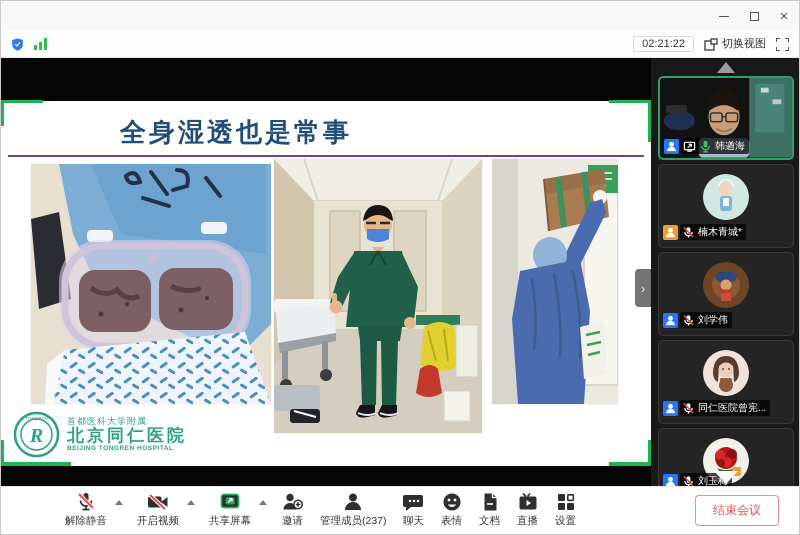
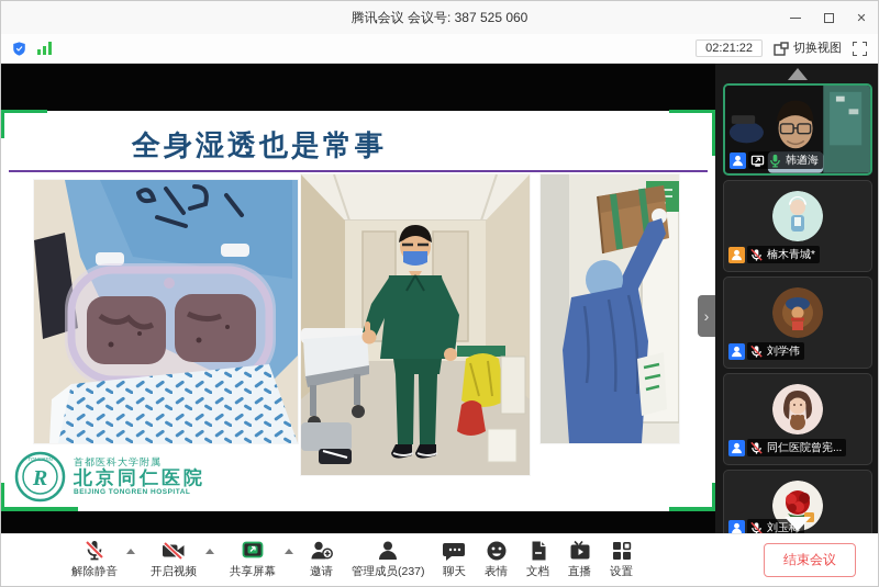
+ 腾讯会议 会议号: 387 525 060
  ✕
  02:21:22
  切换视图
  全身湿透也是常事
  R
  首都医科大学附属
  北京同仁医院
  ›
  韩遒海
  楠木青城*
  刘学伟
  同仁医院曾宪...
  刘玉梅
  解除静音
  开启视频
  共享屏幕
  邀请
  管理成员(237)
  聊天
  表情
  文档
  直播
  设置
  结束会议
